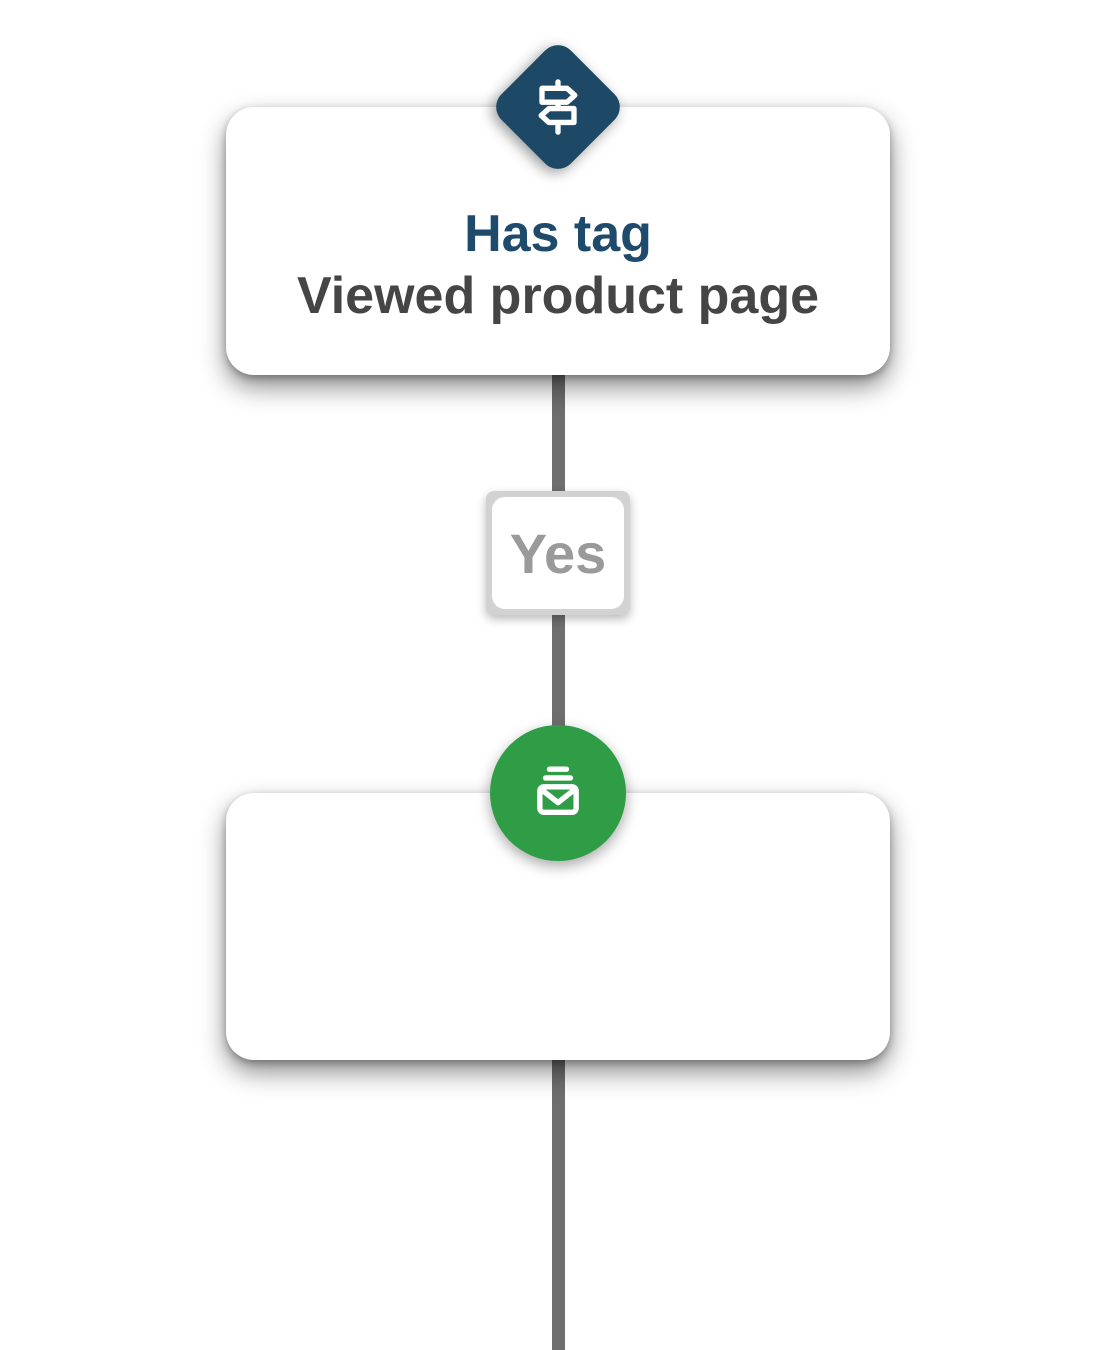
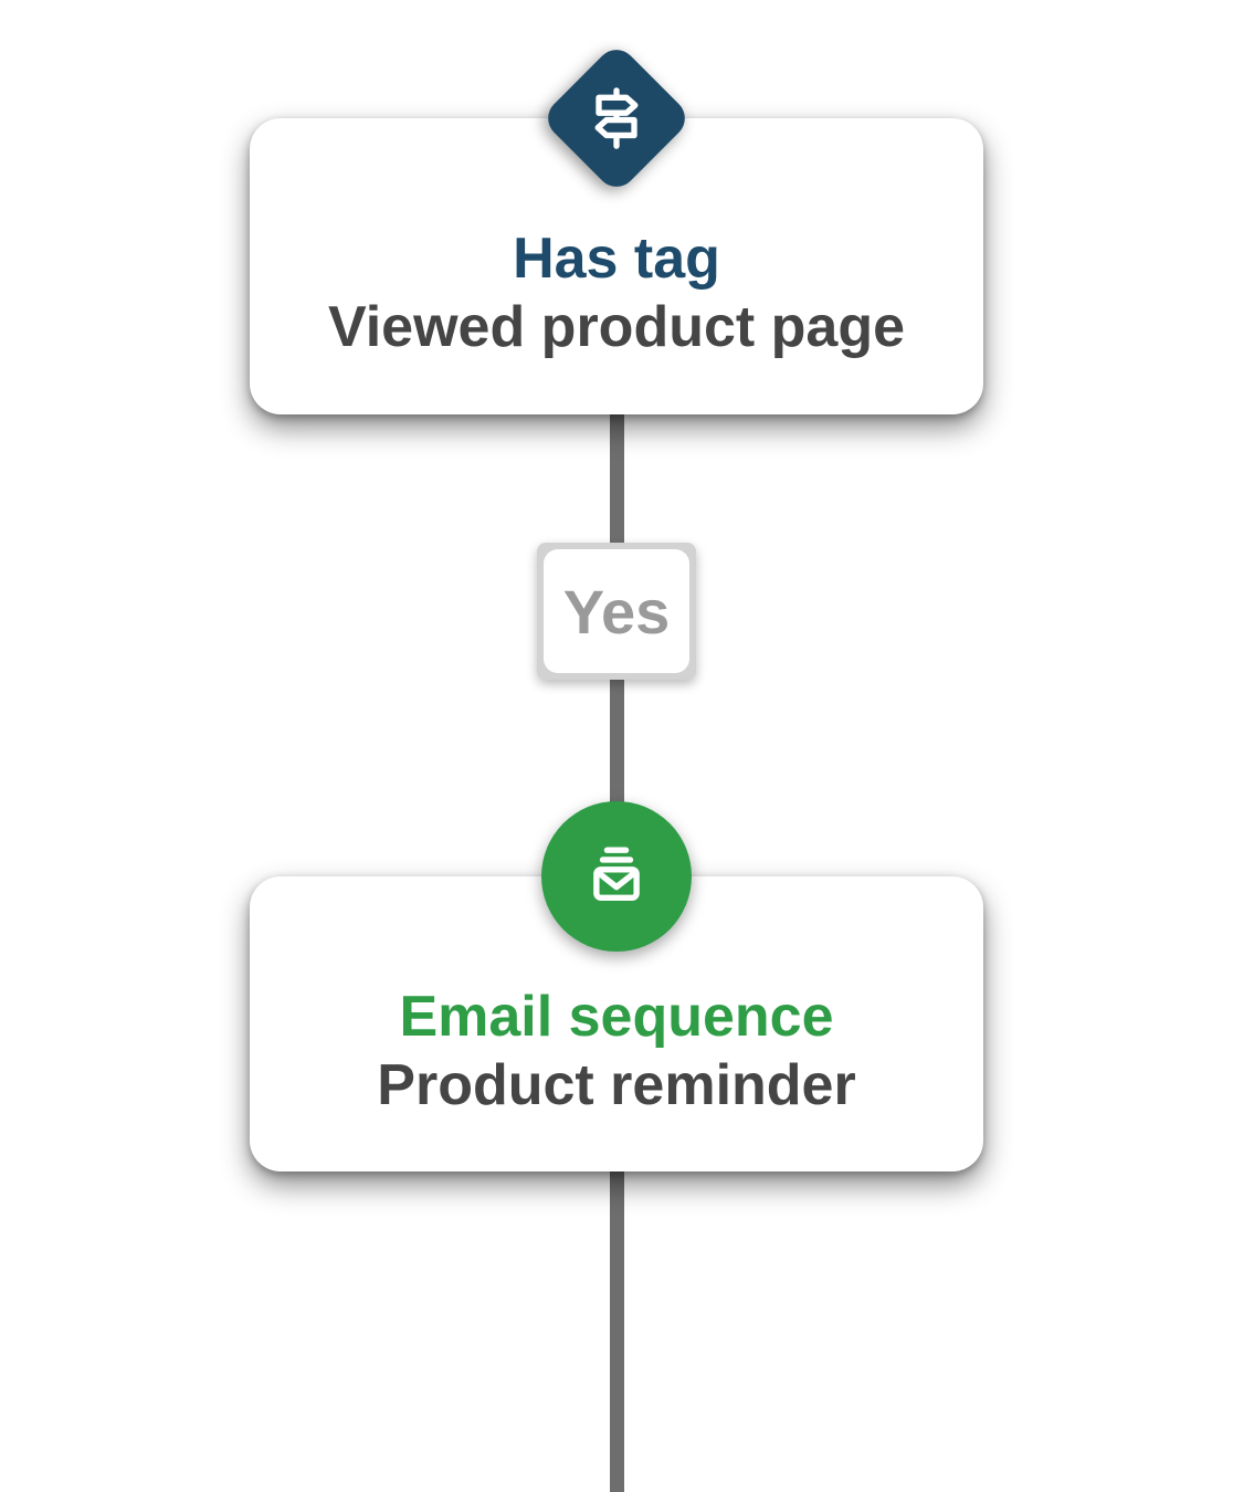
  Has tag
  Viewed product page
  Yes
+ Email sequence
+ Product reminder
